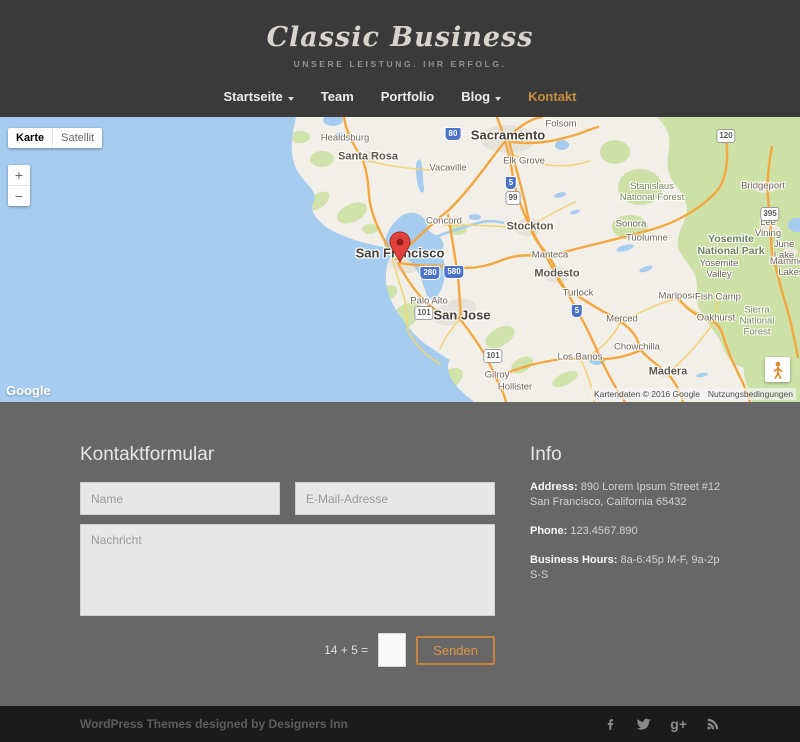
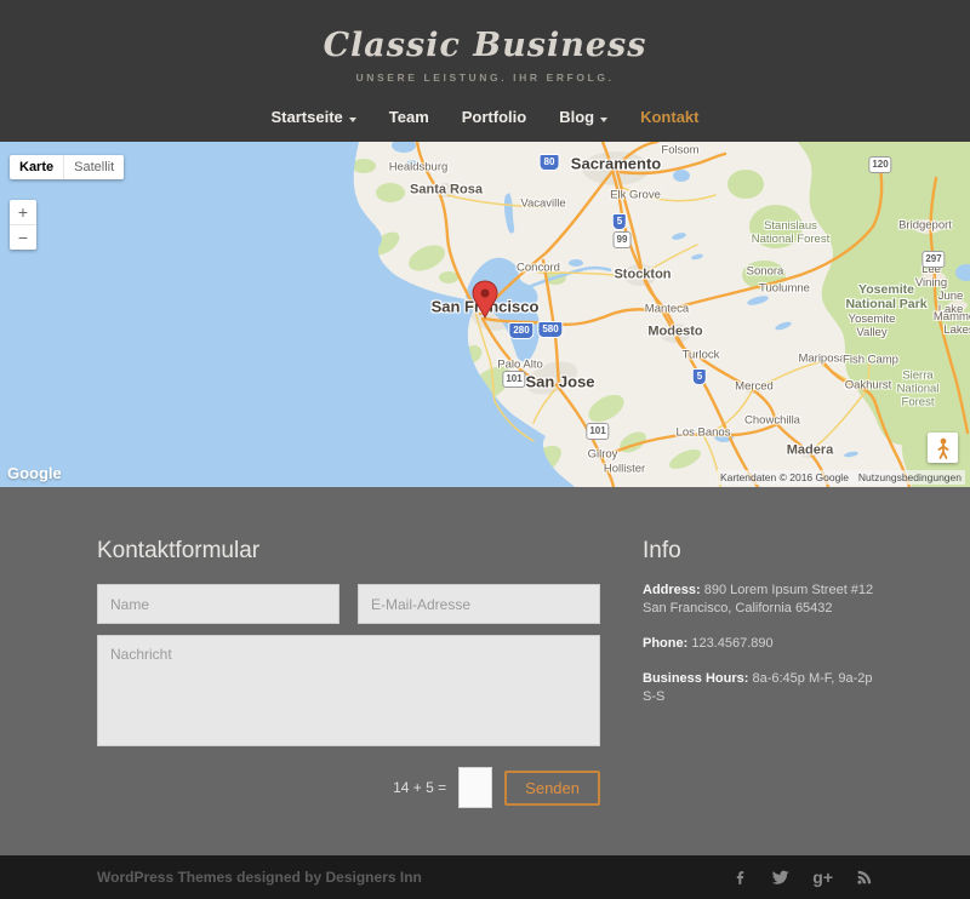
  Classic Business
  UNSERE LEISTUNG. IHR ERFOLG.
  Startseite
  Team
  Portfolio
  Blog
  Kontakt
  Healdsburg
  Santa Rosa
  Sacramento
  Folsom
  Elk Grove
  Vacaville
  Concord
  Stockton
  San Frncisco
  Manteca
  Modesto
  Turlock
  Merced
  Los Banos
  Gilroy
  Hollister
  Palo Alto
  San Jose
  Chowchilla
  Madera
  Mariposa
  Fish Camp
  Oakhurst
  Sonora
  Tuolumne
  Bridgeport
  Lee Vining
  June Lake
  Lake
  Stanislaus
  National Forest
  Yosemite
  National Park
  Yosemite
  Valley
  Sierra National
  Forest
  80
  5
  99
  280
  580
  5
  101
  101
  120
- 395
+ 297
  Karte
  Satellit
  +
  −
  Google
  Kartendaten © 2016 Google Nutzungsbedingungen
  Kontaktformular
  Name
  E-Mail-Adresse
  Nachricht
  14 + 5 =
  Senden
  Info
  Address: 890 Lorem Ipsum Street #12
  San Francisco, California 65432
  Phone: 123.4567.890
  Business Hours: 8a-6:45p M-F, 9a-2p S-S
  WordPress Themes designed by Designers Inn
  g+
